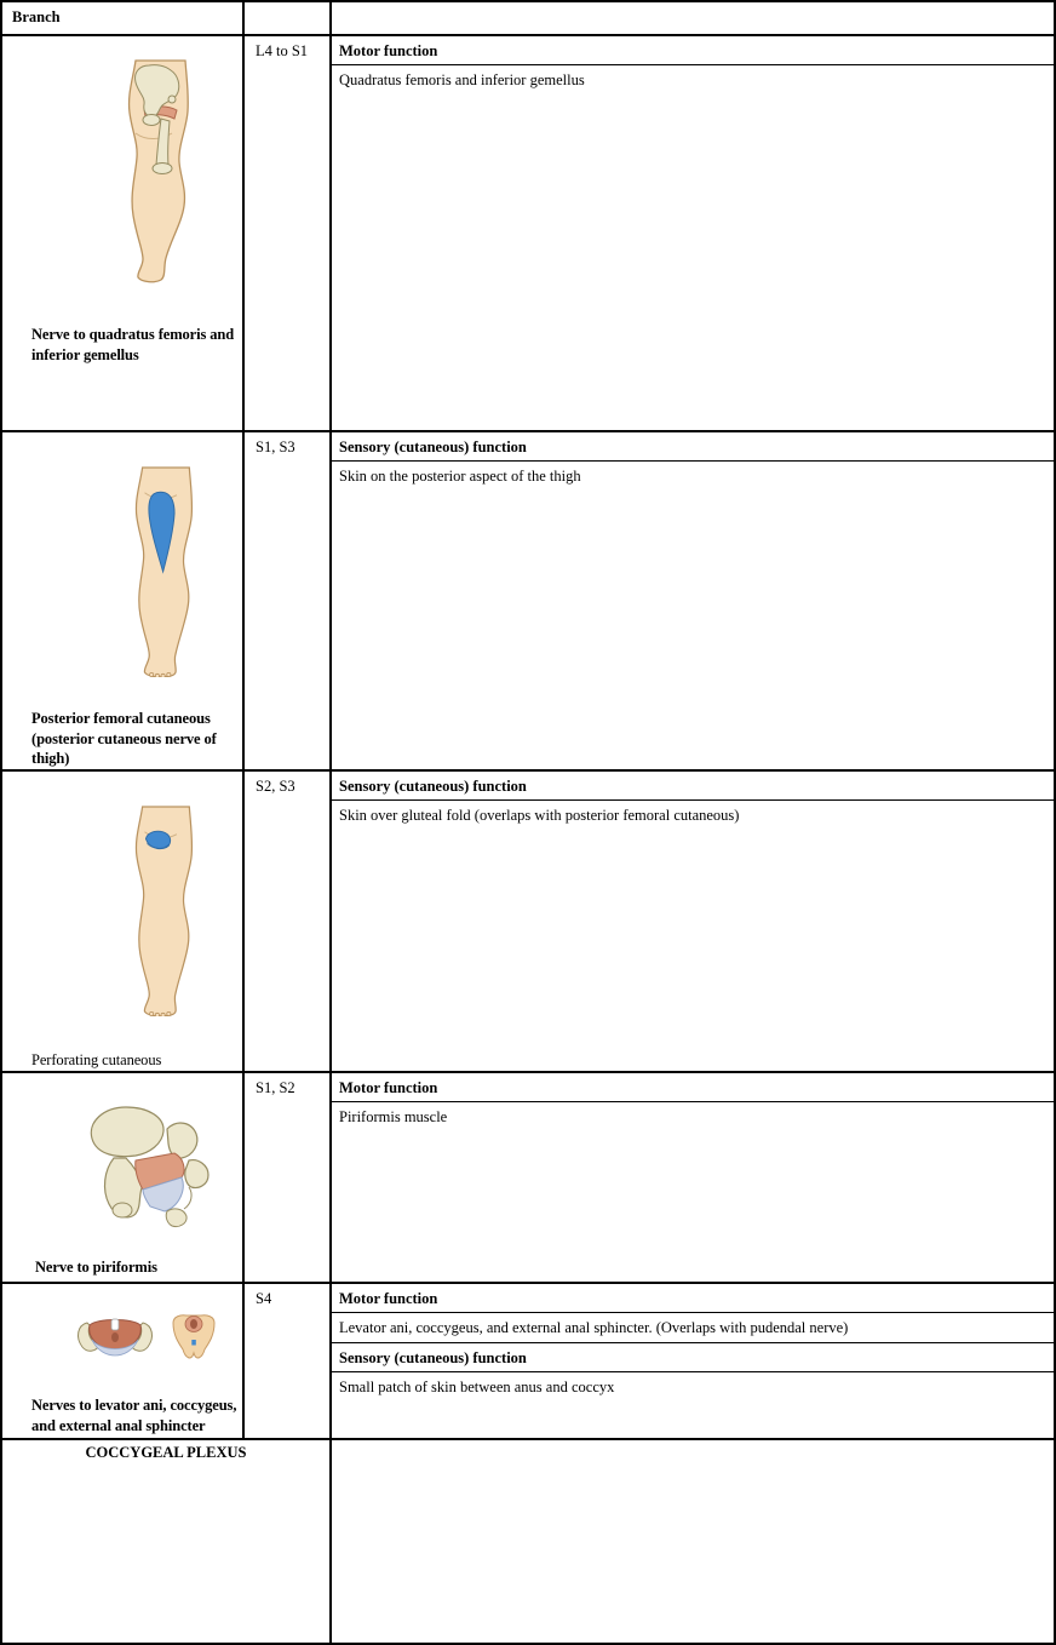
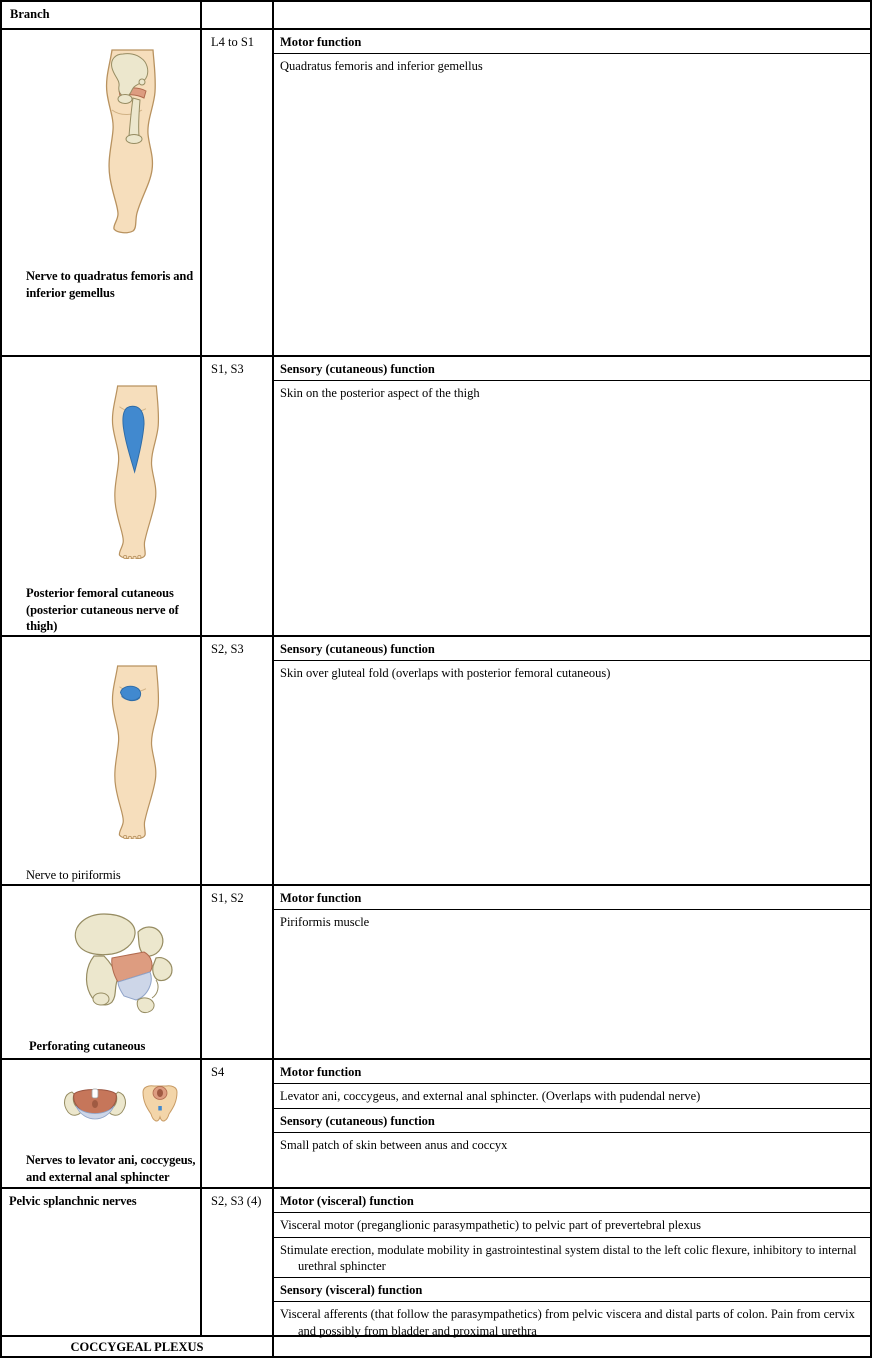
  Branch
  Nerve to quadratus femoris and inferior gemellus
  L4 to S1
  Motor function
  Quadratus femoris and inferior gemellus
  Posterior femoral cutaneous (posterior cutaneous nerve of thigh)
  S1, S3
  Sensory (cutaneous) function
  Skin on the posterior aspect of the thigh
- Perforating cutaneous
+ Nerve to piriformis
  S2, S3
  Sensory (cutaneous) function
  Skin over gluteal fold (overlaps with posterior femoral cutaneous)
- Nerve to piriformis
+ Perforating cutaneous
  S1, S2
  Motor function
  Piriformis muscle
  Nerves to levator ani, coccygeus, and external anal sphincter
  S4
  Motor function
  Levator ani, coccygeus, and external anal sphincter. (Overlaps with pudendal nerve)
  Sensory (cutaneous) function
  Small patch of skin between anus and coccyx
+ Pelvic splanchnic nerves
+ S2, S3 (4)
+ Motor (visceral) function
+ Visceral motor (preganglionic parasympathetic) to pelvic part of prevertebral plexus
+ Stimulate erection, modulate mobility in gastrointestinal system distal to the left colic flexure, inhibitory to internal urethral sphincter
+ Sensory (visceral) function
+ Visceral afferents (that follow the parasympathetics) from pelvic viscera and distal parts of colon. Pain from cervix and possibly from bladder and proximal urethra
  COCCYGEAL PLEXUS
